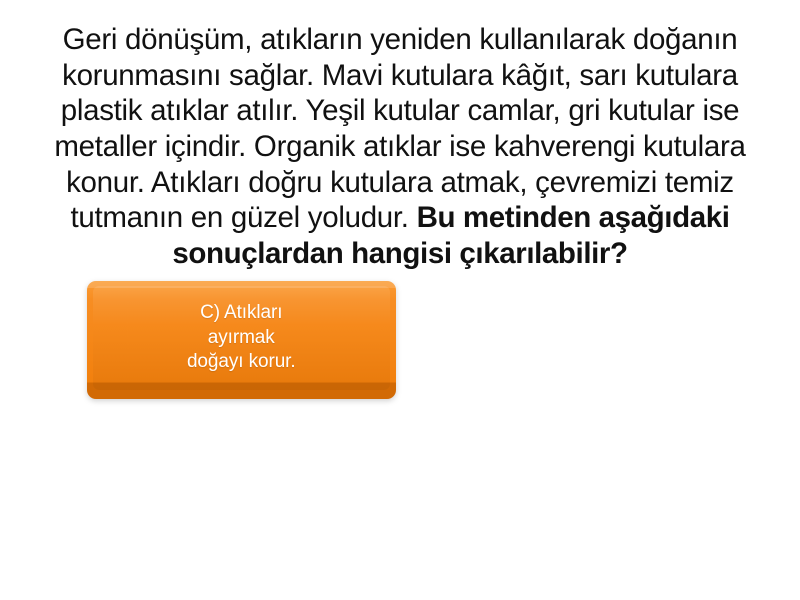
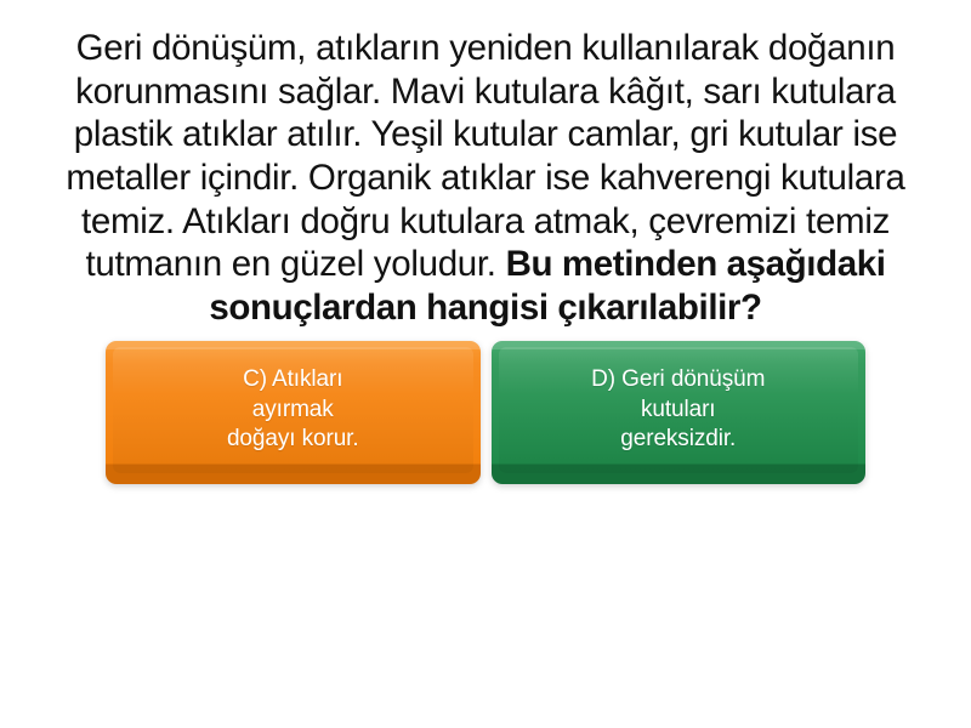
- Geri dönüşüm, atıkların yeniden kullanılarak doğanın korunmasını sağlar. Mavi kutulara kâğıt, sarı kutulara plastik atıklar atılır. Yeşil kutular camlar, gri kutular ise metaller içindir. Organik atıklar ise kahverengi kutulara konur. Atıkları doğru kutulara atmak, çevremizi temiz tutmanın en güzel yoludur. Bu metinden aşağıdaki sonuçlardan hangisi çıkarılabilir?
+ Geri dönüşüm, atıkların yeniden kullanılarak doğanın korunmasını sağlar. Mavi kutulara kâğıt, sarı kutulara plastik atıklar atılır. Yeşil kutular camlar, gri kutular ise metaller içindir. Organik atıklar ise kahverengi kutulara temiz. Atıkları doğru kutulara atmak, çevremizi temiz tutmanın en güzel yoludur. Bu metinden aşağıdaki sonuçlardan hangisi çıkarılabilir?
  C) Atıkları
  ayırmak
  doğayı korur.
+ D) Geri dönüşüm
+ kutuları
+ gereksizdir.
